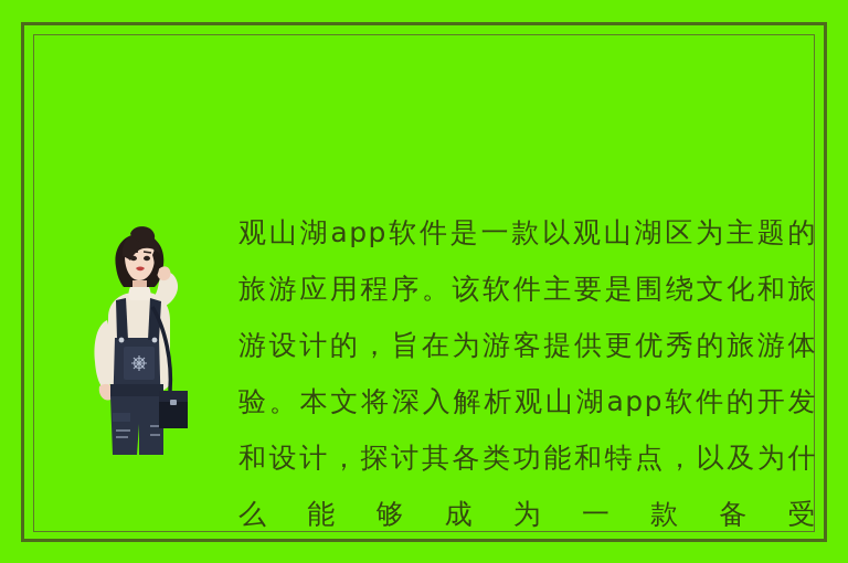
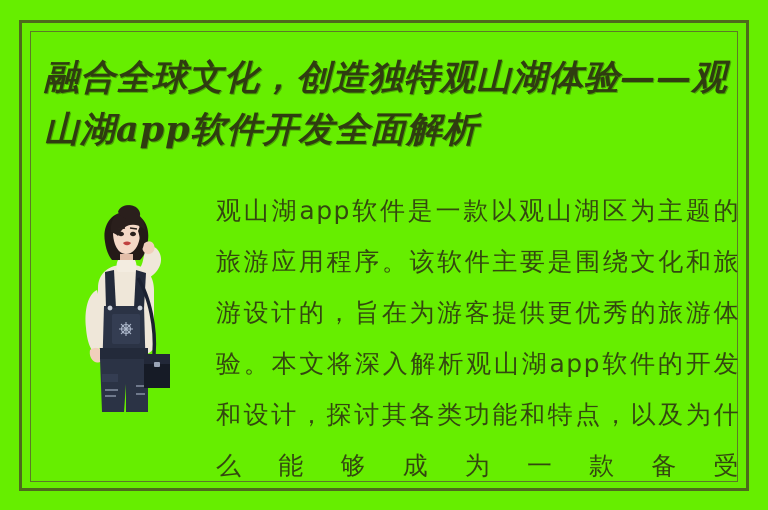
+ 融合全球文化，创造独特观山湖体验——观山湖app软件开发全面解析
  观山湖app软件是一款以观山湖区为主题的旅游应用程序。该软件主要是围绕文化和旅游设计的，旨在为游客提供更优秀的旅游体验。本文将深入解析观山湖app软件的开发和设计，探讨其各类功能和特点，以及为什么能够成为一款备受
